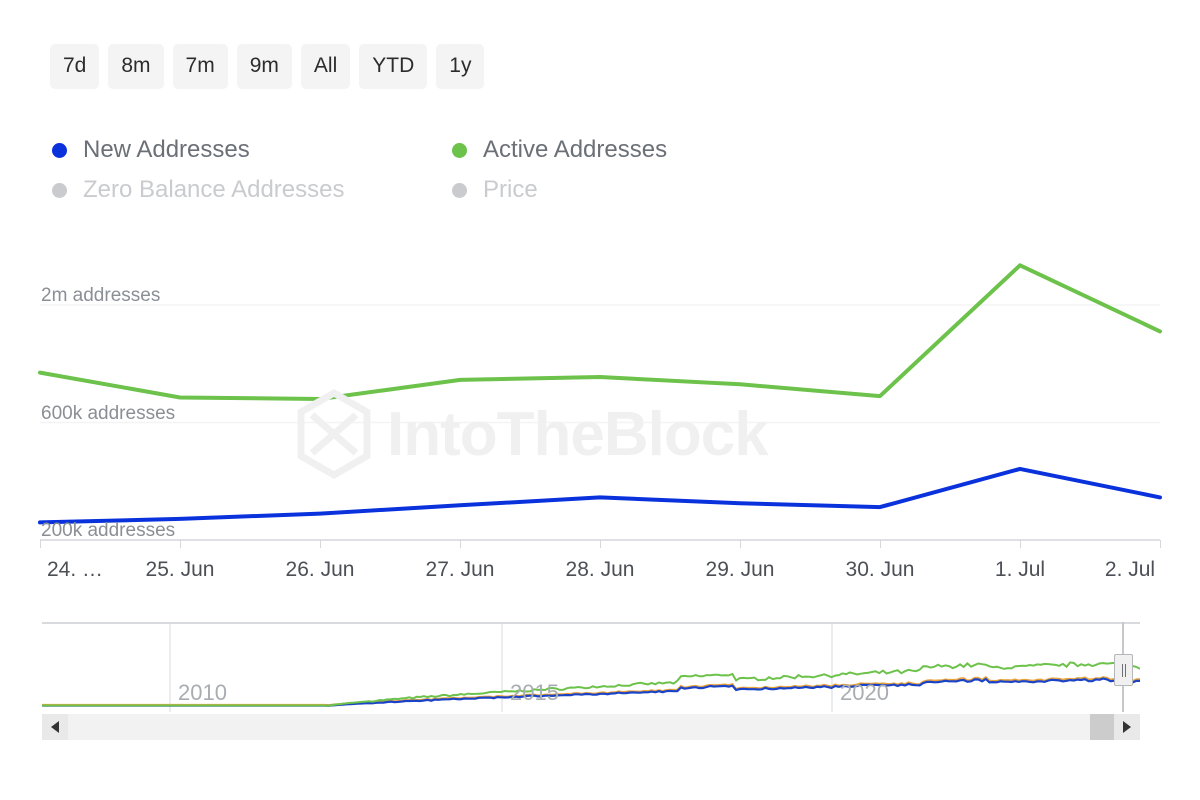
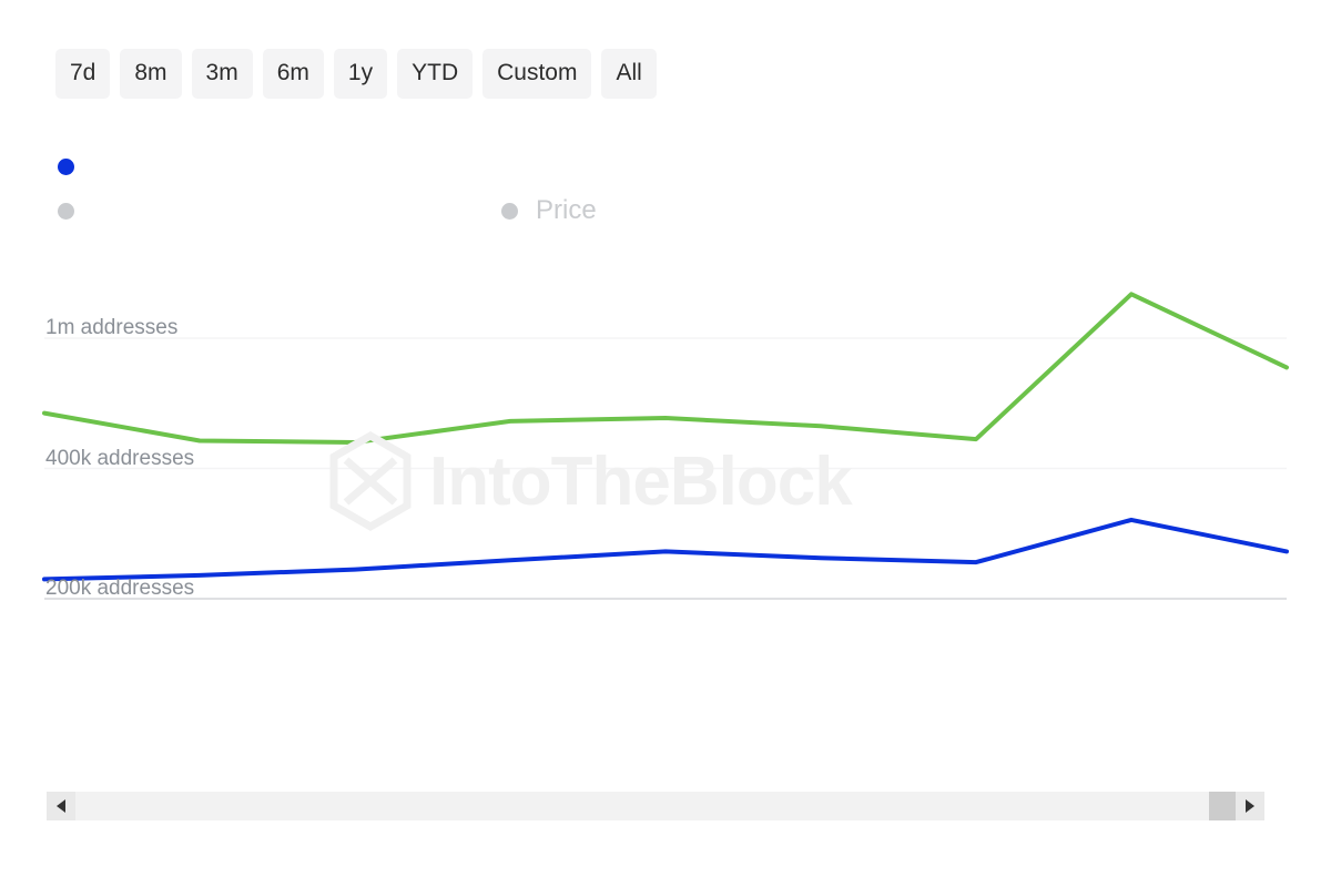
  7d
  8m
- 7m
+ 3m
- 9m
+ 6m
- All
+ 1y
  YTD
+ Custom
- 1y
+ All
- New Addresses
- Active Addresses
- Zero Balance Addresses
  Price
- 2m addresses
+ 1m addresses
- 600k addresses
+ 400k addresses
  200k addresses
- 24. …
- 25. Jun
- 26. Jun
- 27. Jun
- 28. Jun
- 29. Jun
- 30. Jun
- 1. Jul
- 2. Jul
- 2010
- 2015
- 2020
